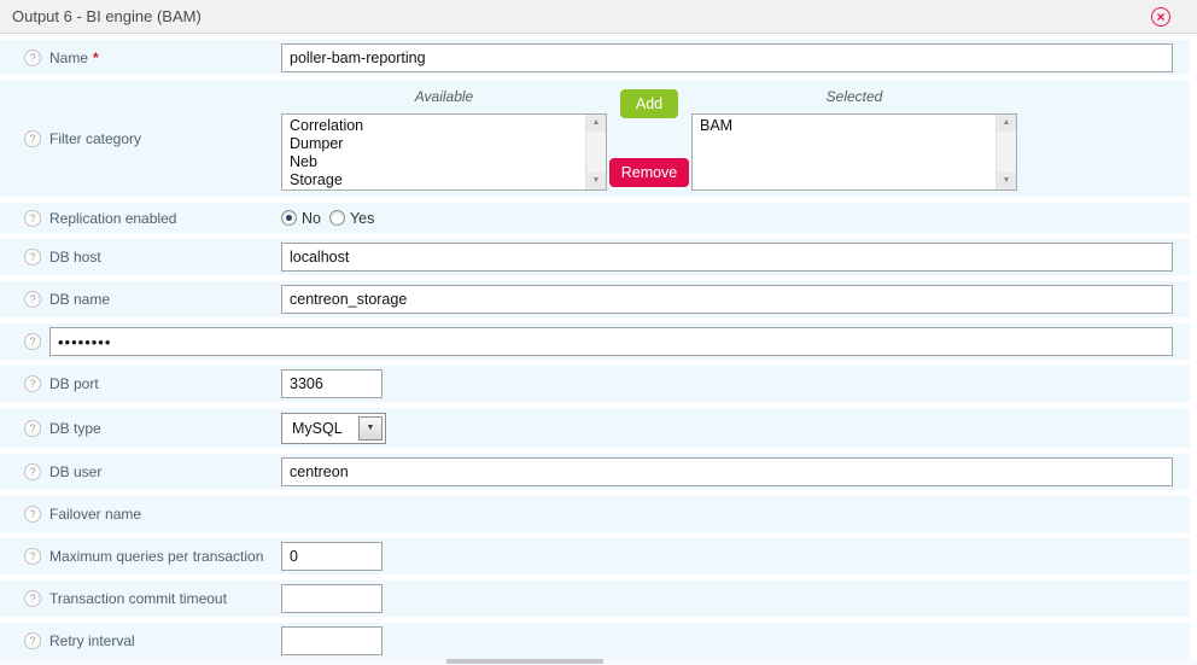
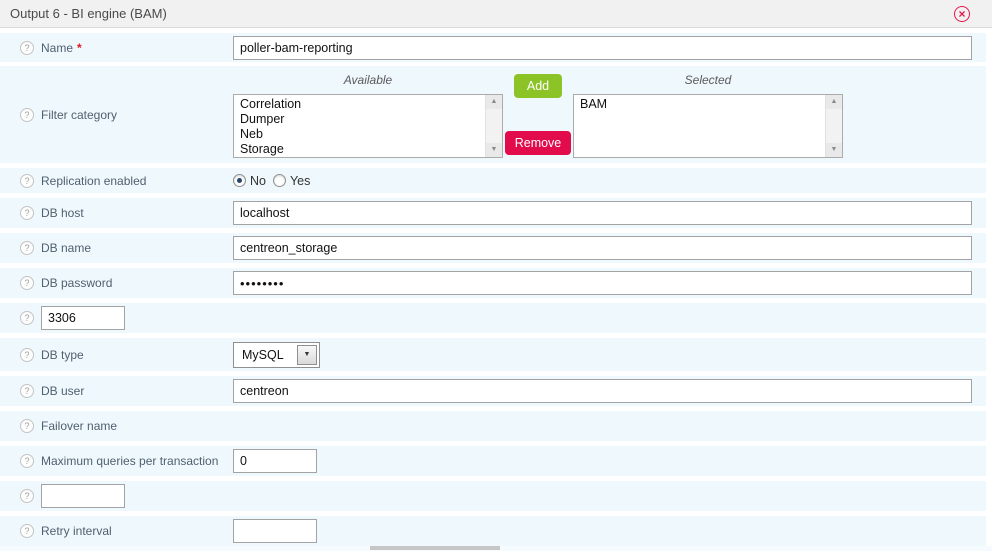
  Output 6 - BI engine (BAM)
  ×
  ?
  Name *
  poller-bam-reporting
  ?
  Filter category
  Available
  Correlation
  Dumper
  Neb
  Storage
  Add
  Remove
  Selected
  BAM
  ?
  Replication enabled
  No
  Yes
  ?
  DB host
  localhost
  ?
  DB name
  centreon_storage
  ?
+ DB password
  ••••••••
  ?
- DB port
  3306
  ?
  DB type
  MySQL
  ?
  DB user
  centreon
  ?
  Failover name
  ?
  Maximum queries per transaction
  0
  ?
- Transaction commit timeout
  ?
  Retry interval
